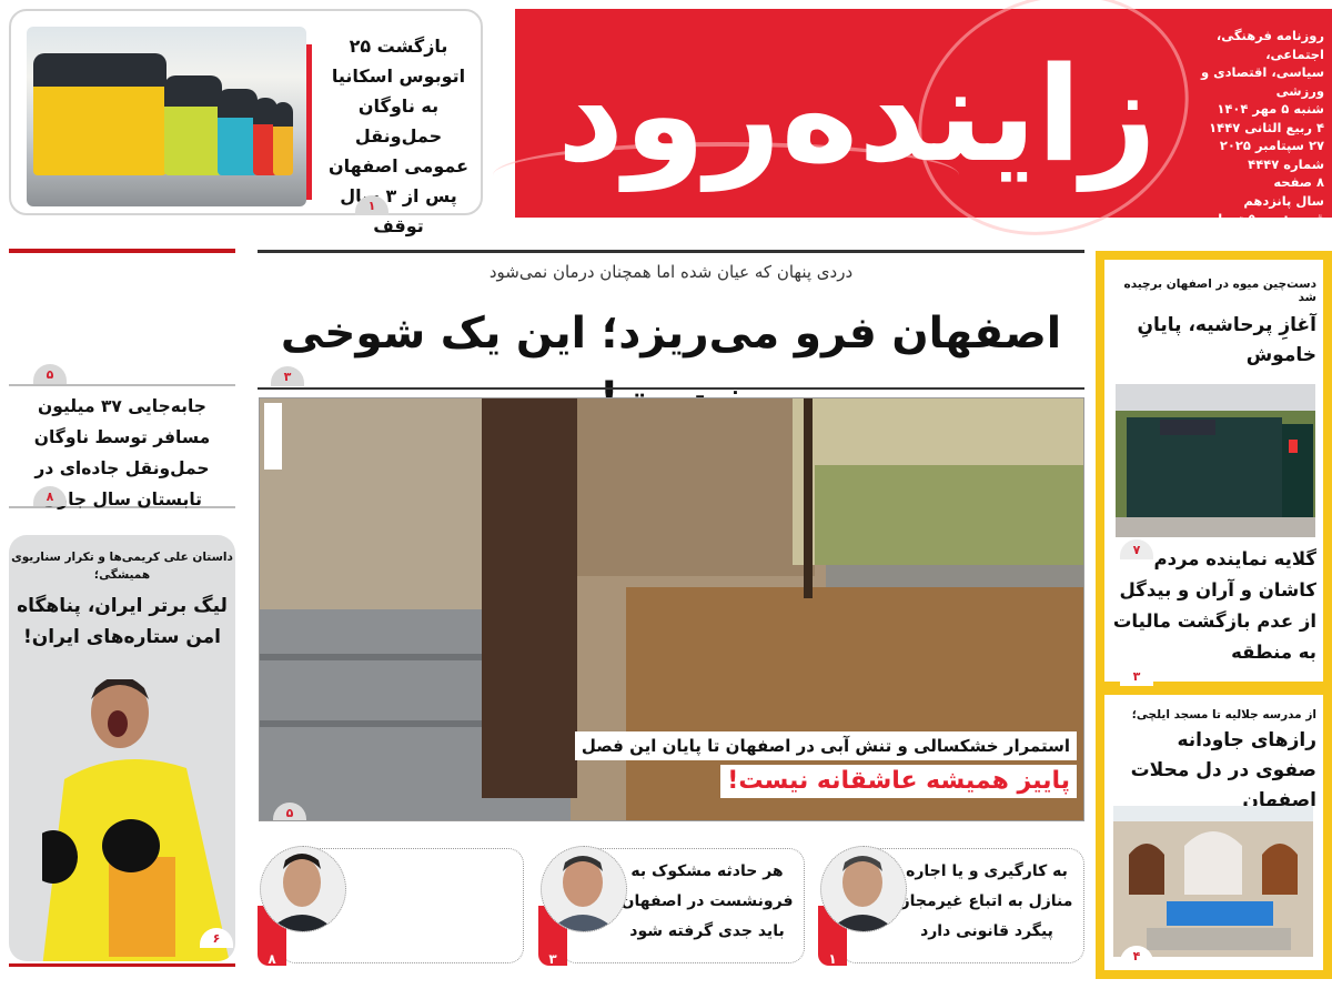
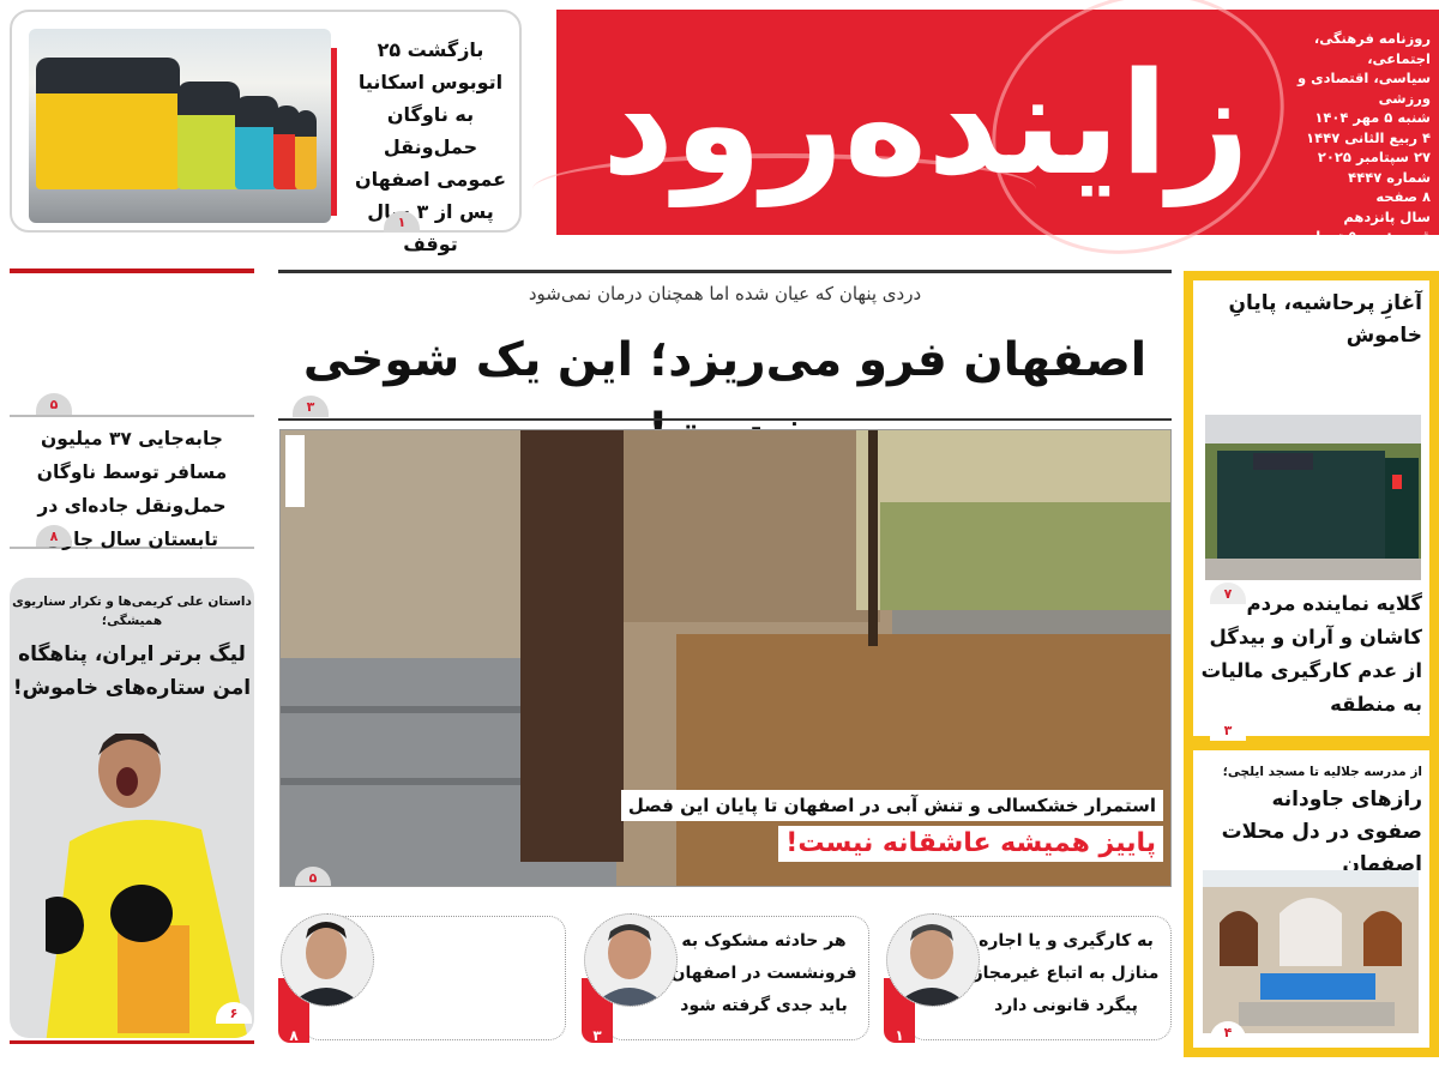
  زاینده‌رود
  روزنامه فرهنگی، اجتماعی،
  سیاسی، اقتصادی و ورزشی
  شنبه ۵ مهر ۱۴۰۴
  ۴ ربیع الثانی ۱۴۴۷
  ۲۷ سپتامبر ۲۰۲۵
  شماره ۴۴۴۷
  ۸ صفحه
  سال پانزدهم
  قیمت: ۵۰۰۰ تومان
  بازگشت ۲۵ اتوبوس اسکانیا به ناوگان حملونقل عمومی اصفهان پس از ۳ال توقف
  ۱
  ۵
  جابه‌جایی ۳۷ میلیون مسافر توسط ناوگان حمل‌ونقل جاده‌ای در تابستان سال جا
  ۸
  داستان علی کریمی‌ها و تکرار سناریوی همیشگی؛
- لیگ برتر ایران، پناهگاه امن ستاره‌های ایران!
+ لیگ برتر ایران، پناهگاه امن ستاره‌های خاموش!
  ۶
  دردی پنهان که عیان شده اما همچنان درمان نمی‌شود
  اصفهان فرو می‌ریزد؛ این یک شوخی
  ۳
  استمرار خشکسالی و تنش آبی در اصفهان تا پایان این فصل
  پاییز همیشه عاشقانه نیست!
  ۵
  به کارگیری و یا اجاره منازل به اتباع غیرمجاز پیگرد قانونی دارد
  ۱
  هر حادثه مشکوک به فرونشست در اصفهان باید جدی گرفته شود
  ۳
  ۸
- دست‌چین میوه در اصفهان برچیده شد
  آغازِ پرحاشیه، پایانِ خاموش
  ۷
- گلایه نماینده مردم کاشان و آران و بیدگل از عدم بازگشت مالیات به منطقه
+ گلایه نماینده مردم کاشان و آران و بیدگل از عدم کارگیری مالیات به منطقه
  ۳
  از مدرسه جلالیه تا مسجد ایلچی؛
  رازهای جاودانه صفوی در دل محلات اصفهان
  ۴
